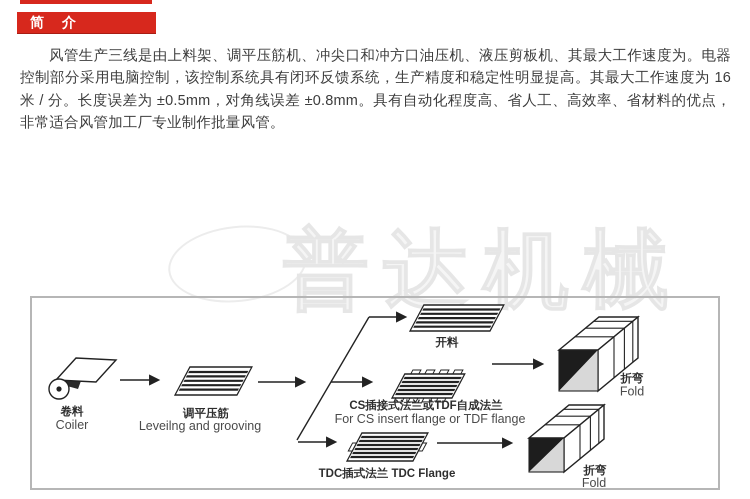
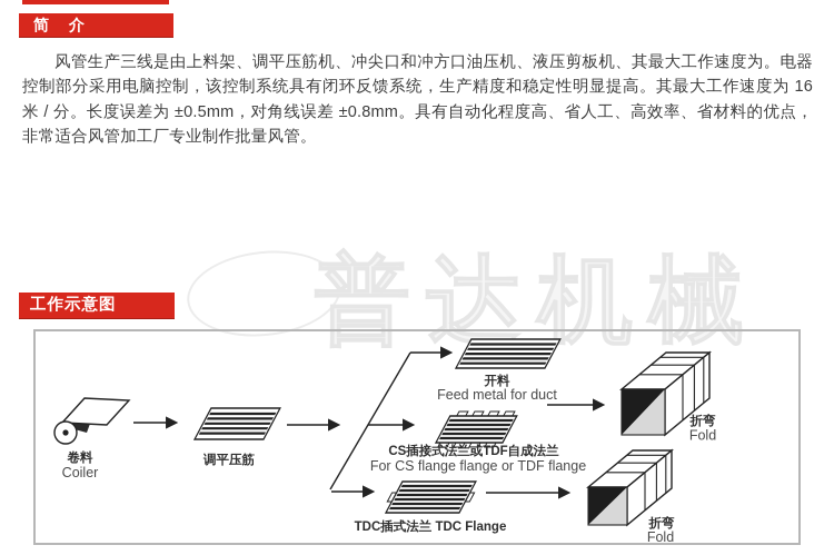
  简 介
  风管生产三线是由上料架、调平压筋机、冲尖口和冲方口油压机、液压剪板机、其最大工作速度为。电器控制部分采用电脑控制，该控制系统具有闭环反馈系统，生产精度和稳定性明显提高。其最大工作速度为 16 米 / 分。长度误差为 ±0.5mm，对角线误差 ±0.8mm。具有自动化程度高、省人工、高效率、省材料的优点，非常适合风管加工厂专业制作批量风管。
  普达机械
+ 工作示意图
  卷料
  Coiler
  调平压筋
- Leveilng and grooving
  开料
+ Feed metal for duct
  CS插接式法兰或TDF自成法兰
- For CS insert flange or TDF flange
+ For CS flange flange or TDF flange
  TDC插式法兰 TDC Flange
  折弯
  Fold
  折弯
  Fold
